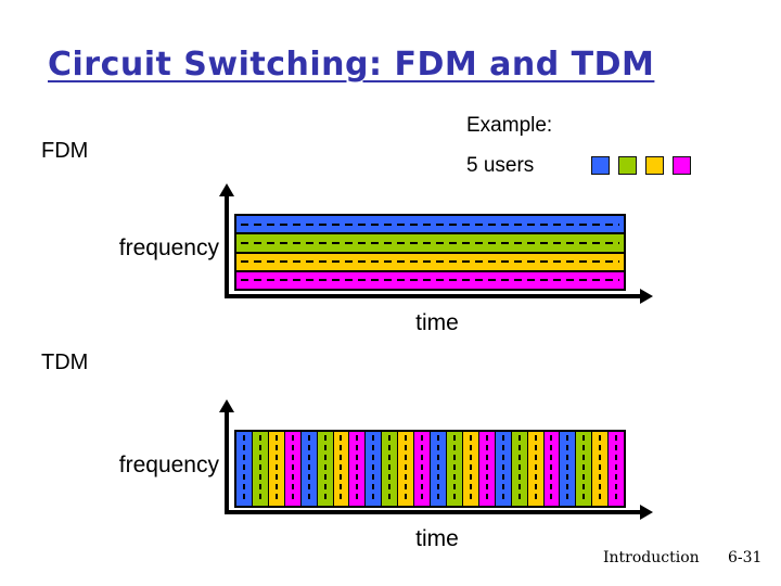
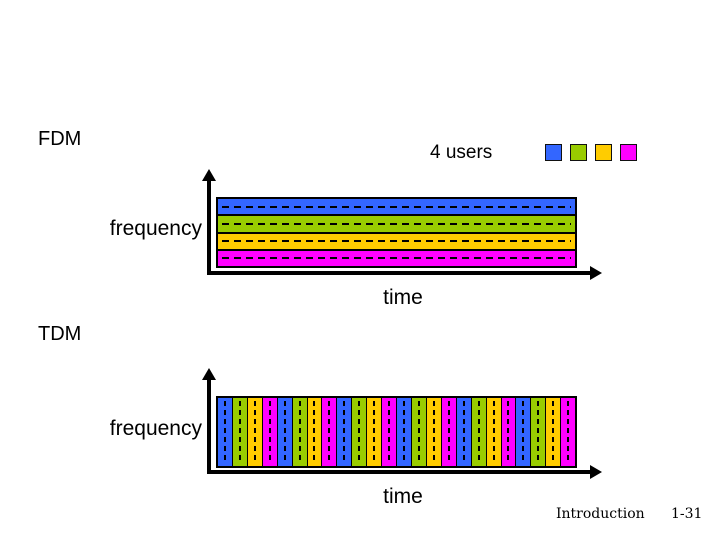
- Circuit Switching: FDM and TDM
- Example:
- 5 users
+ 4 users
  FDM
  frequency
  time
  TDM
  frequency
  time
  Introduction
- 6-31
+ 1-31
